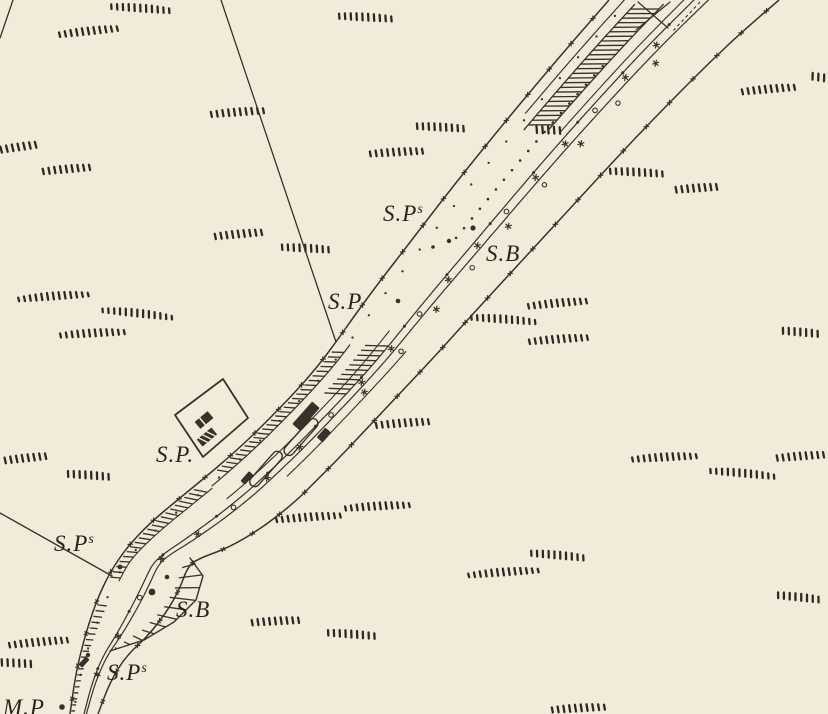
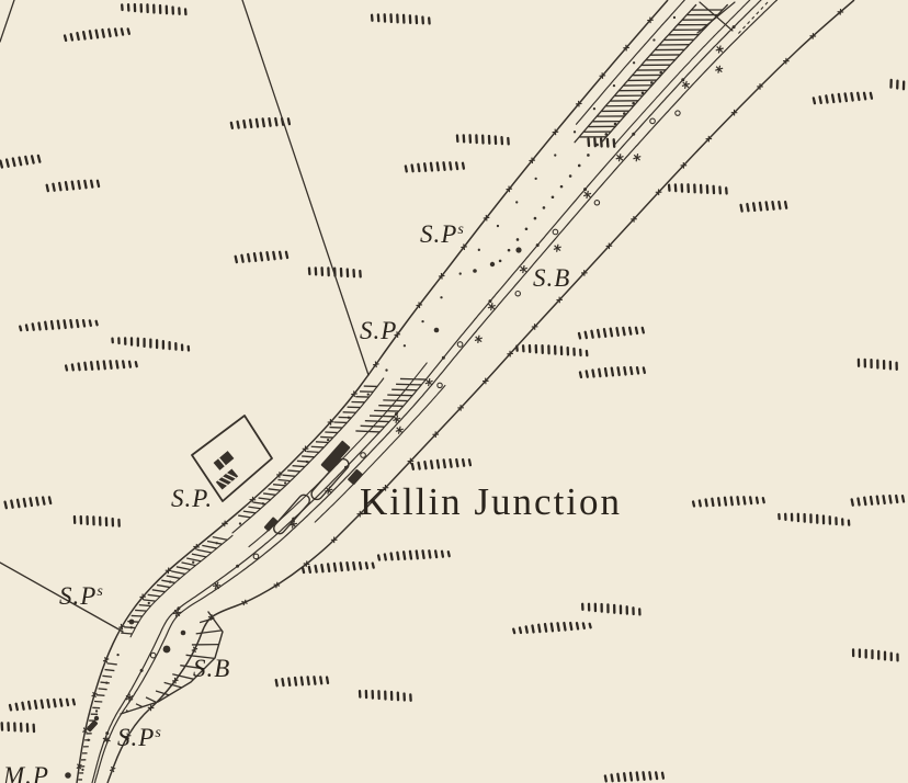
  S.Ps
  S.B
  S.P
  S.P.
  S.Ps
  S.B
  S.Ps
  M.P
+ Killin Junction
